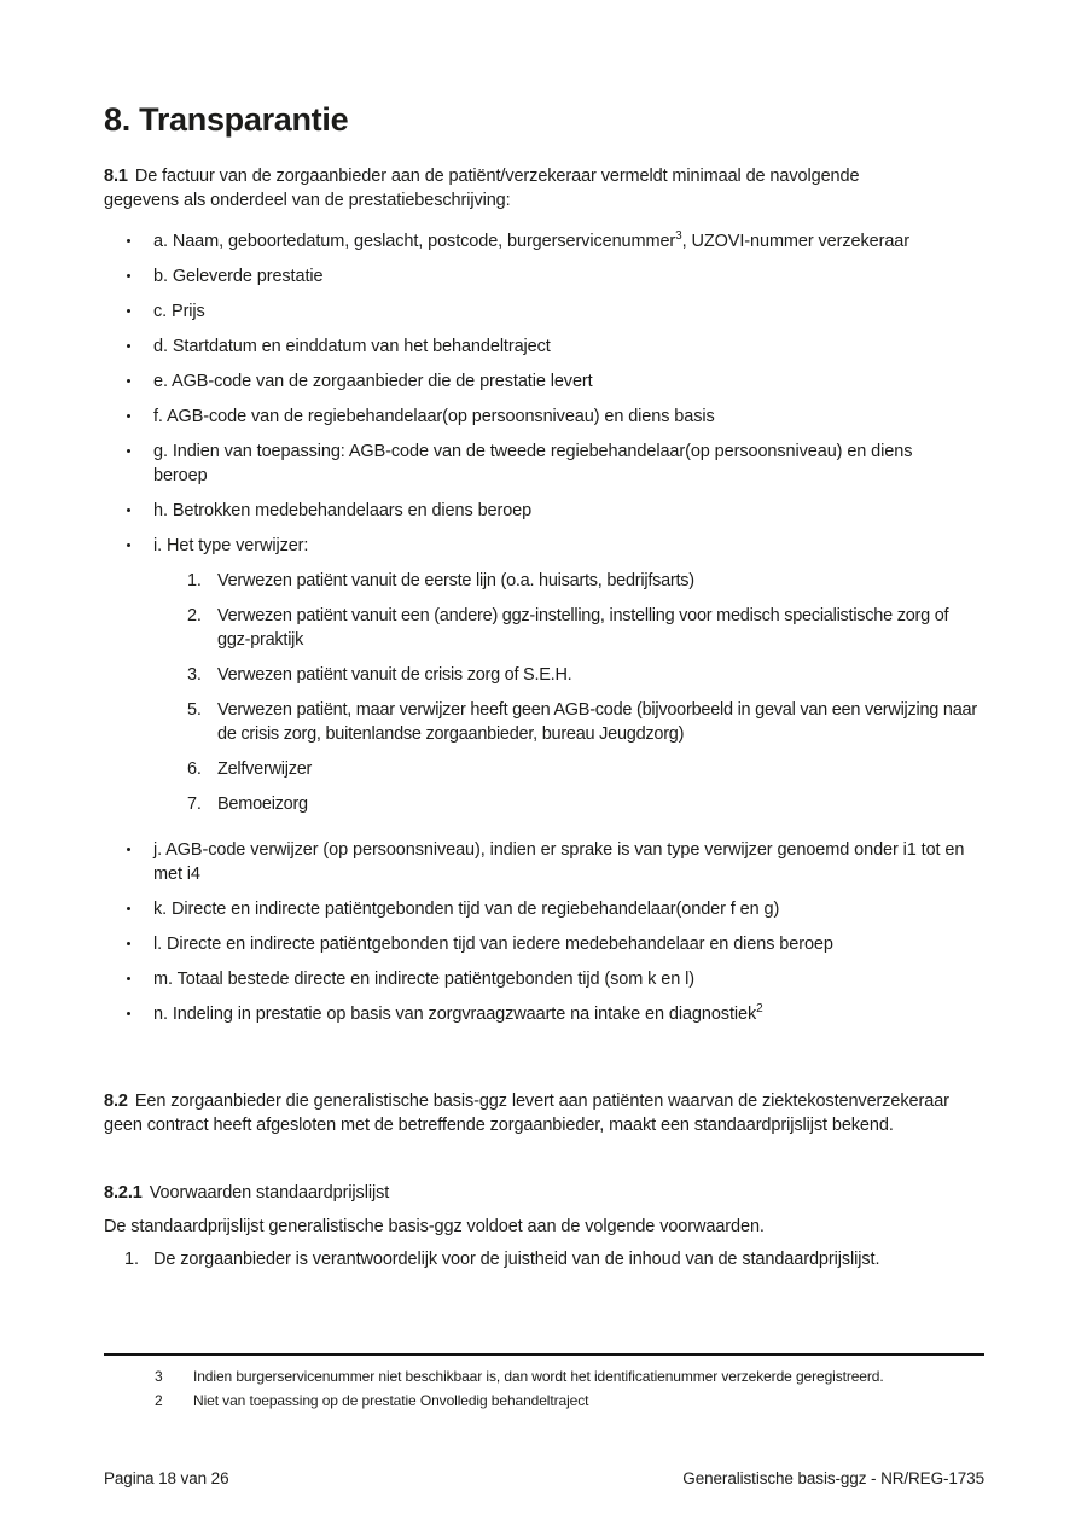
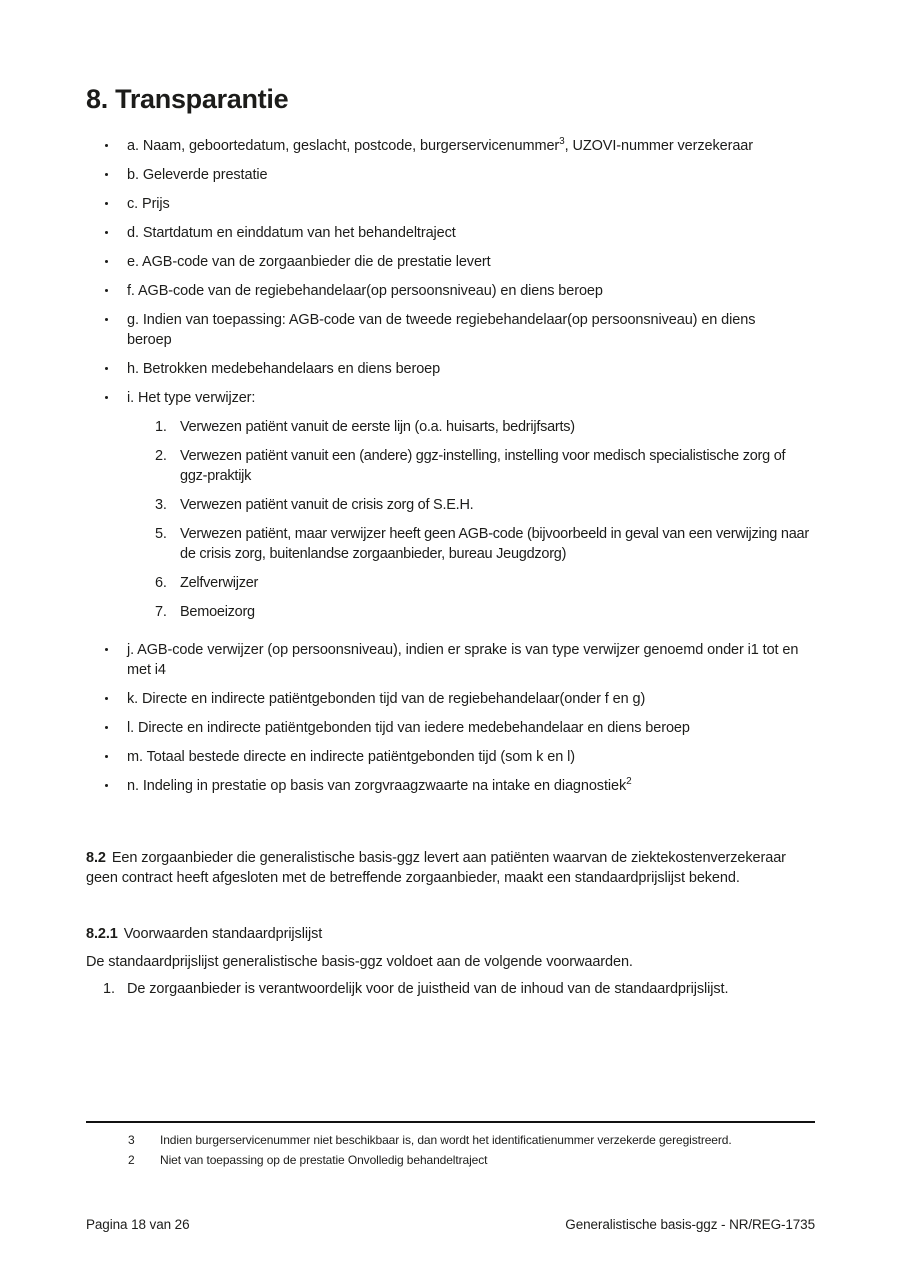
  8. Transparantie
- 8.1 De factuur van de zorgaanbieder aan de patiënt/verzekeraar vermeldt minimaal de navolgende gegevens als onderdeel van de prestatiebeschrijving:
  a. Naam, geboortedatum, geslacht, postcode, burgerservicenummer3, UZOVI-nummer verzekeraar
  b. Geleverde prestatie
  c. Prijs
  d. Startdatum en einddatum van het behandeltraject
  e. AGB-code van de zorgaanbieder die de prestatie levert
- f. AGB-code van de regiebehandelaar(op persoonsniveau) en diens basis
+ f. AGB-code van de regiebehandelaar(op persoonsniveau) en diens beroep
  g. Indien van toepassing: AGB-code van de tweede regiebehandelaar(op persoonsniveau) en diens beroep
  h. Betrokken medebehandelaars en diens beroep
  i. Het type verwijzer:
  1.
  Verwezen patiënt vanuit de eerste lijn (o.a. huisarts, bedrijfsarts)
  2.
  Verwezen patiënt vanuit een (andere) ggz-instelling, instelling voor medisch specialistische zorg of ggz-praktijk
  3.
  Verwezen patiënt vanuit de crisis zorg of S.E.H.
  5.
  Verwezen patiënt, maar verwijzer heeft geen AGB-code (bijvoorbeeld in geval van een verwijzing naar de crisis zorg, buitenlandse zorgaanbieder, bureau Jeugdzorg)
  6.
  Zelfverwijzer
  7.
  Bemoeizorg
  j. AGB-code verwijzer (op persoonsniveau), indien er sprake is van type verwijzer genoemd onder i1 tot en met i4
  k. Directe en indirecte patiëntgebonden tijd van de regiebehandelaar(onder f en g)
  l. Directe en indirecte patiëntgebonden tijd van iedere medebehandelaar en diens beroep
  m. Totaal bestede directe en indirecte patiëntgebonden tijd (som k en l)
  n. Indeling in prestatie op basis van zorgvraagzwaarte na intake en diagnostiek2
  8.2 Een zorgaanbieder die generalistische basis-ggz levert aan patiënten waarvan de ziektekostenverzekeraar geen contract heeft afgesloten met de betreffende zorgaanbieder, maakt een standaardprijslijst bekend.
  8.2.1 Voorwaarden standaardprijslijst
  De standaardprijslijst generalistische basis-ggz voldoet aan de volgende voorwaarden.
  1.
  De zorgaanbieder is verantwoordelijk voor de juistheid van de inhoud van de standaardprijslijst.
  3
  Indien burgerservicenummer niet beschikbaar is, dan wordt het identificatienummer verzekerde geregistreerd.
  2
  Niet van toepassing op de prestatie Onvolledig behandeltraject
  Pagina 18 van 26
  Generalistische basis-ggz - NR/REG-1735
